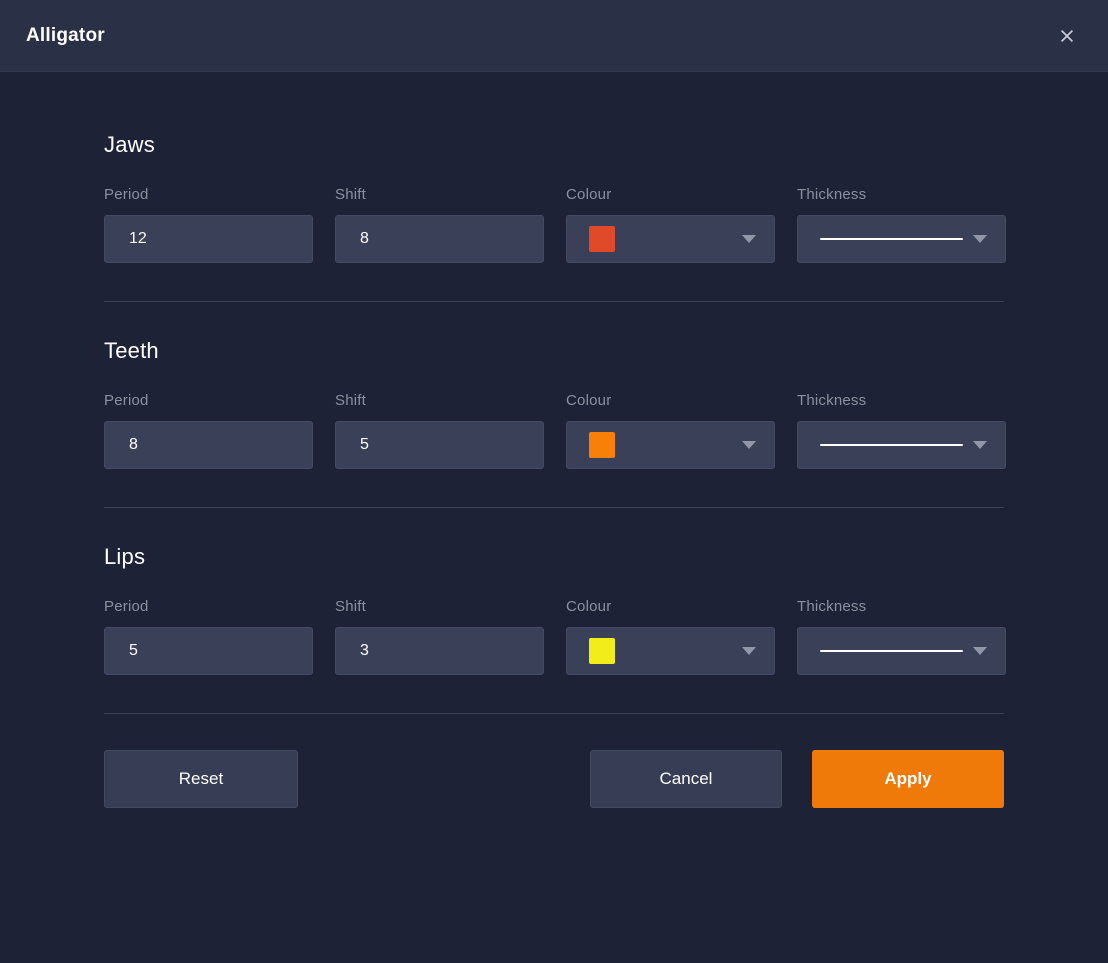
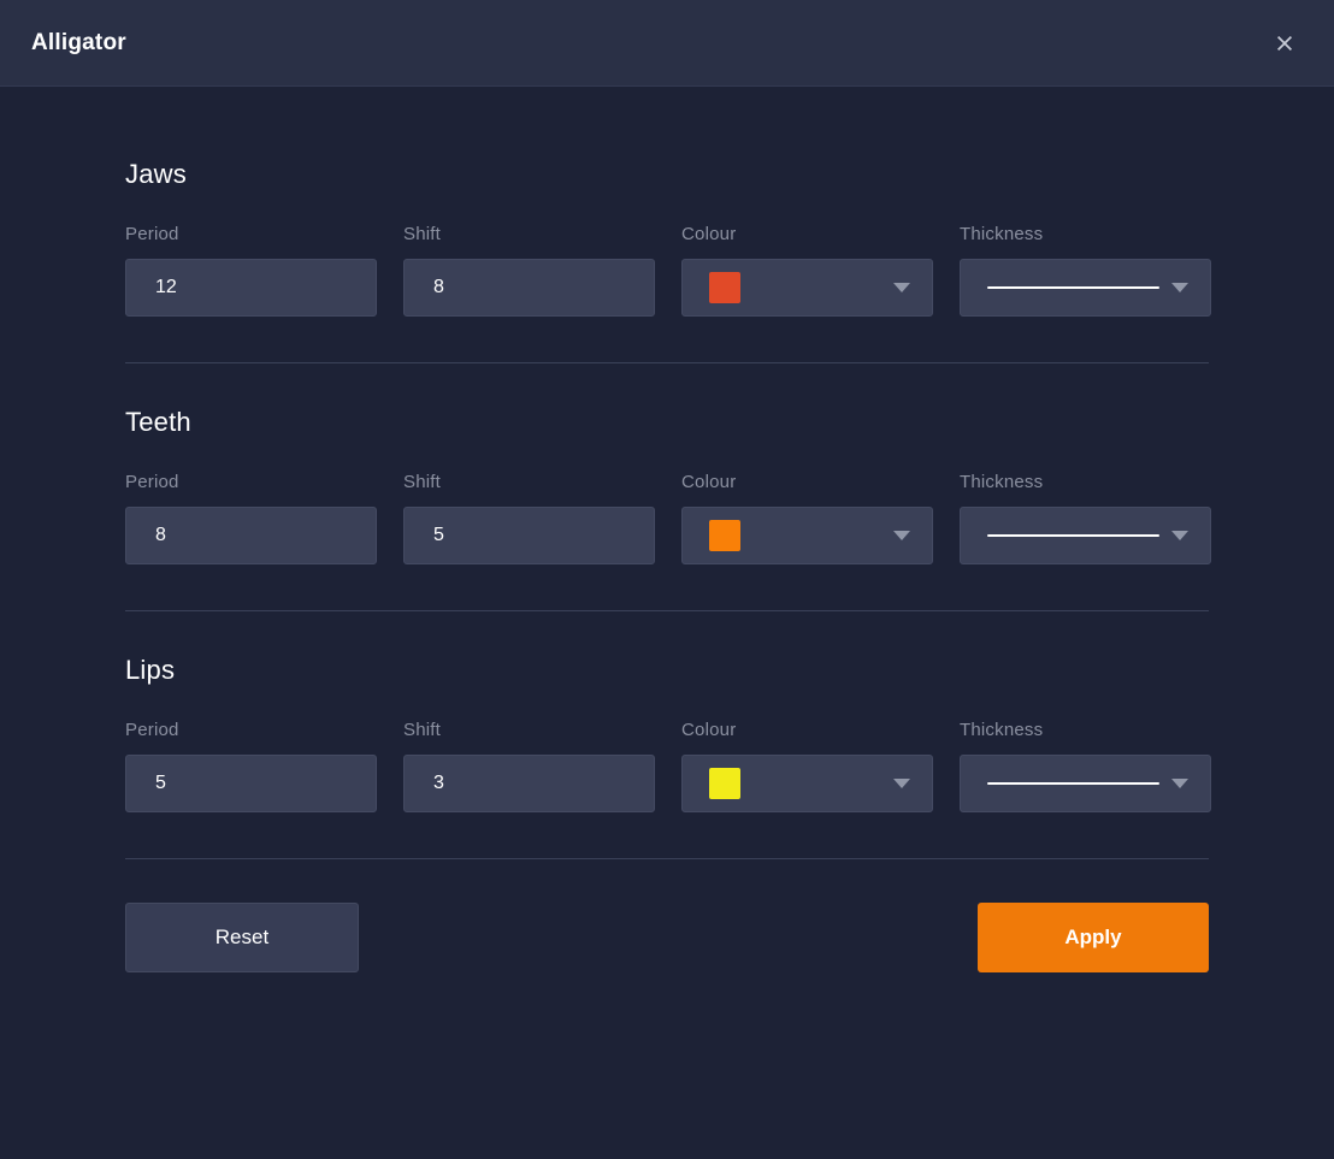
  Alligator
  Jaws
  Period
  12
  Shift
  8
  Colour
  Thickness
  Teeth
  Period
  8
  Shift
  5
  Colour
  Thickness
  Lips
  Period
  5
  Shift
  3
  Colour
  Thickness
  Reset
- Cancel
  Apply
